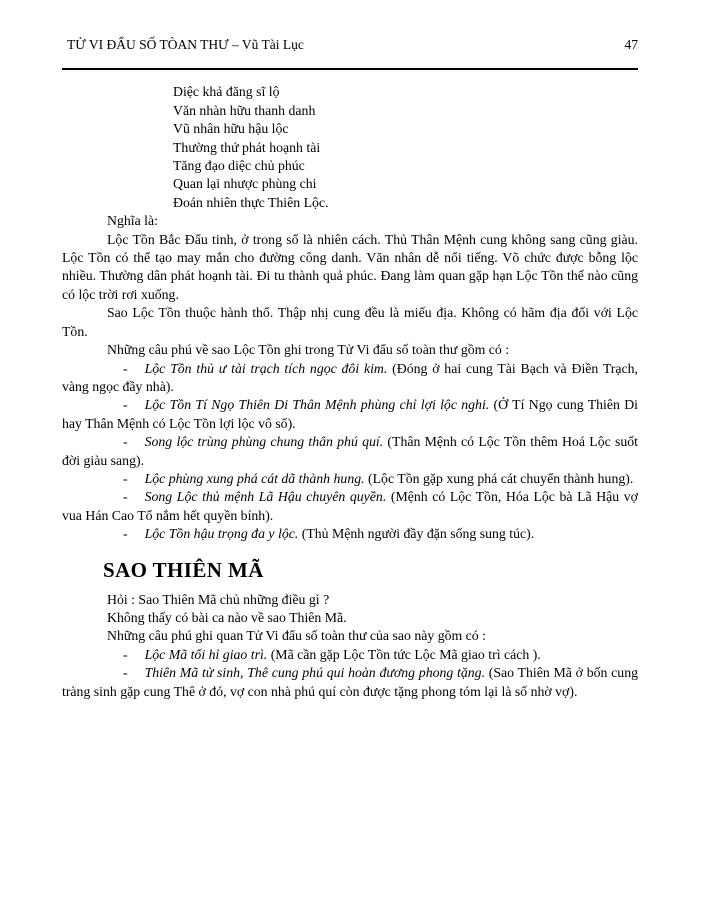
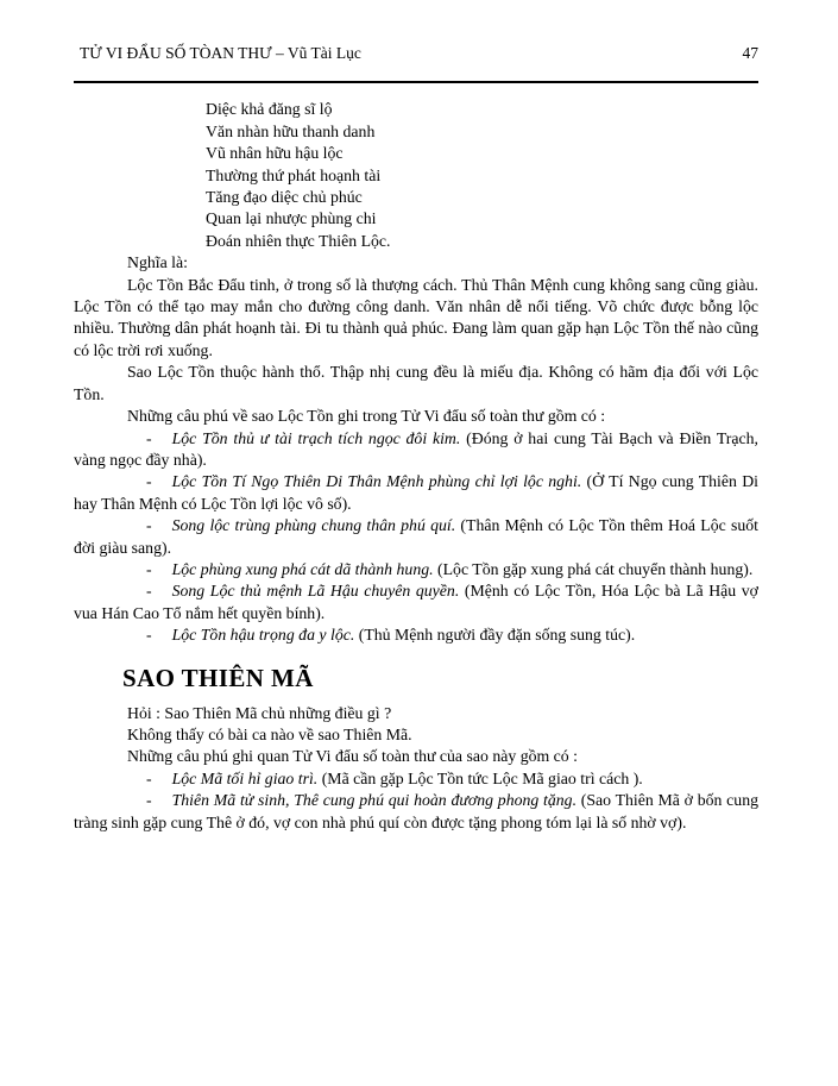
  TỬ VI ĐẨU SỐ TÒAN THƯ – Vũ Tài Lục
  47
  Diệc khả đăng sĩ lộ
  Văn nhàn hữu thanh danh
  Vũ nhân hữu hậu lộc
  Thường thứ phát hoạnh tài
  Tăng đạo diệc chủ phúc
  Quan lại nhược phùng chi
  Đoán nhiên thực Thiên Lộc.
  Nghĩa là:
- Lộc Tồn Bắc Đẩu tinh, ở trong số là nhiên cách. Thủ Thân Mệnh cung không sang cũng giàu. Lộc Tồn có thể tạo may mắn cho đường công danh. Văn nhân dễ nổi tiếng. Võ chức được bỗng lộc nhiều. Thường dân phát hoạnh tài. Đi tu thành quả phúc. Đang làm quan gặp hạn Lộc Tồn thế nào cũng có lộc trời rơi xuống.
+ Lộc Tồn Bắc Đẩu tinh, ở trong số là thượng cách. Thủ Thân Mệnh cung không sang cũng giàu. Lộc Tồn có thể tạo may mắn cho đường công danh. Văn nhân dễ nổi tiếng. Võ chức được bỗng lộc nhiều. Thường dân phát hoạnh tài. Đi tu thành quả phúc. Đang làm quan gặp hạn Lộc Tồn thế nào cũng có lộc trời rơi xuống.
  Sao Lộc Tồn thuộc hành thổ. Thập nhị cung đều là miếu địa. Không có hãm địa đối với Lộc Tồn.
  Những câu phú về sao Lộc Tồn ghi trong Tử Vi đẩu số toàn thư gồm có :
  - Lộc Tồn thủ ư tài trạch tích ngọc đôi kim. (Đóng ở hai cung Tài Bạch và Điền Trạch, vàng ngọc đầy nhà).
  - Lộc Tồn Tí Ngọ Thiên Di Thân Mệnh phùng chỉ lợi lộc nghi. (Ở Tí Ngọ cung Thiên Di hay Thân Mệnh có Lộc Tồn lợi lộc vô số).
  - Song lộc trùng phùng chung thân phú quí. (Thân Mệnh có Lộc Tồn thêm Hoá Lộc suốt đời giàu sang).
  - Lộc phùng xung phá cát dã thành hung. (Lộc Tồn gặp xung phá cát chuyển thành hung).
  - Song Lộc thủ mệnh Lã Hậu chuyên quyền. (Mệnh có Lộc Tồn, Hóa Lộc bà Lã Hậu vợ vua Hán Cao Tổ nắm hết quyền bính).
  - Lộc Tồn hậu trọng đa y lộc. (Thủ Mệnh người đầy đặn sống sung túc).
  SAO THIÊN MÃ
  Hỏi : Sao Thiên Mã chủ những điều gì ?
  Không thấy có bài ca nào về sao Thiên Mã.
  Những câu phú ghi quan Tử Vi đẩu số toàn thư của sao này gồm có :
  - Lộc Mã tối hỉ giao trì. (Mã cần gặp Lộc Tồn tức Lộc Mã giao trì cách ).
  - Thiên Mã tử sinh, Thê cung phú qui hoàn đương phong tặng. (Sao Thiên Mã ở bốn cung tràng sinh gặp cung Thê ở đó, vợ con nhà phú quí còn được tặng phong tóm lại là số nhờ vợ).
